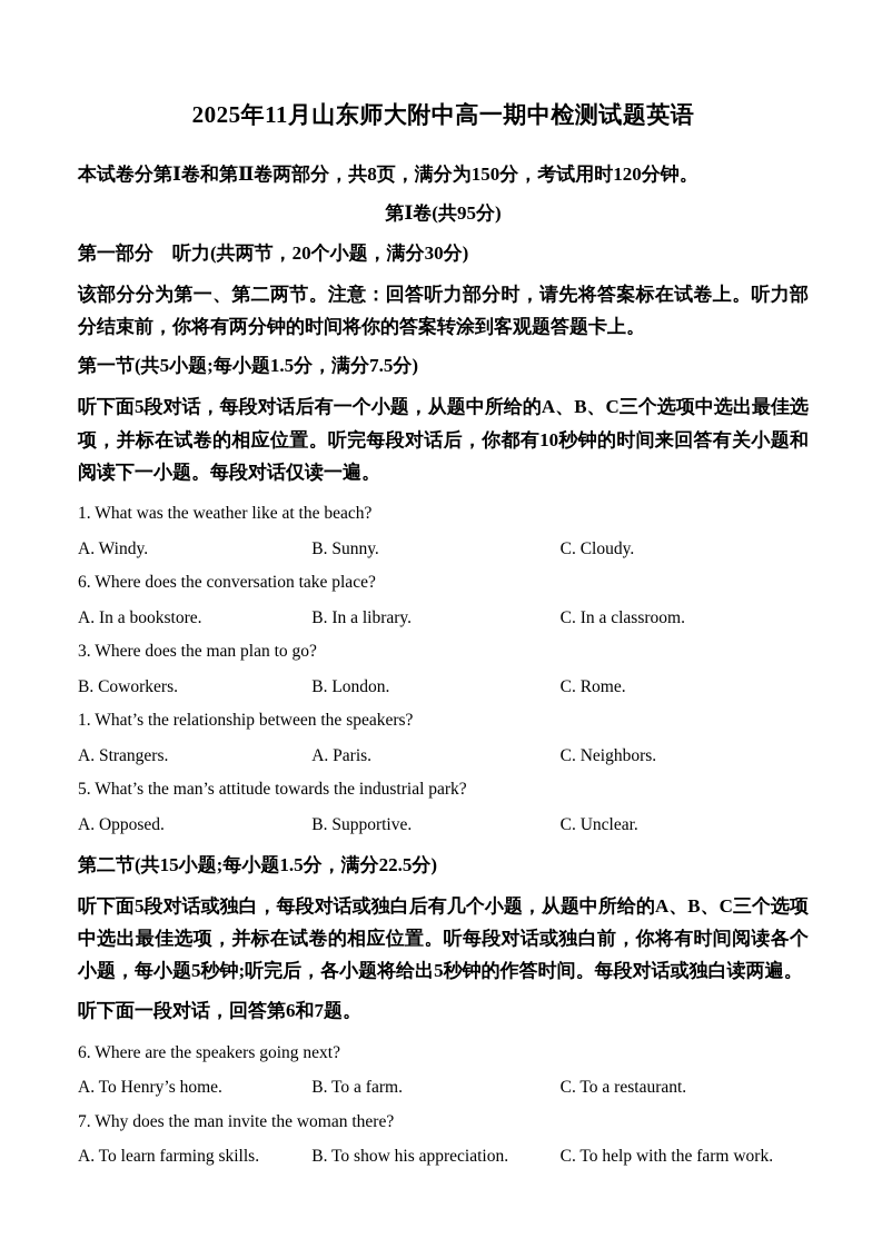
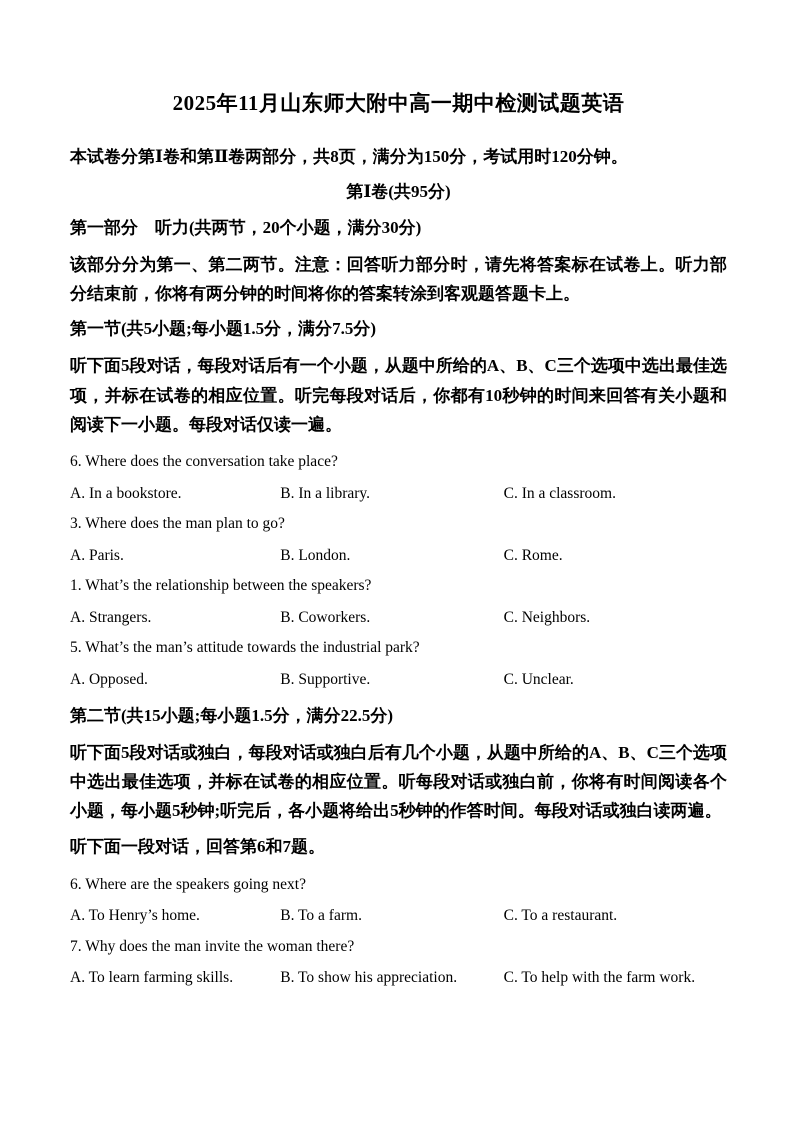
  2025年11月山东师大附中高一期中检测试题英语
  本试卷分第Ⅰ卷和第Ⅱ卷两部分，共8页，满分为150分，考试用时120分钟。
  第Ⅰ卷(共95分)
  第一部分 听力(共两节，20个小题，满分30分)
  该部分分为第一、第二两节。注意：回答听力部分时，请先将答案标在试卷上。听力部分结束前，你将有两分钟的时间将你的答案转涂到客观题答题卡上。
  第一节(共5小题;每小题1.5分，满分7.5分)
  听下面5段对话，每段对话后有一个小题，从题中所给的A、B、C三个选项中选出最佳选项，并标在试卷的相应位置。听完每段对话后，你都有10秒钟的时间来回答有关小题和阅读下一小题。每段对话仅读一遍。
- 1. What was the weather like at the beach?
- A. Windy.
- B. Sunny.
- C. Cloudy.
  6. Where does the conversation take place?
  A. In a bookstore.
  B. In a library.
  C. In a classroom.
  3. Where does the man plan to go?
- B. Coworkers.
+ A. Paris.
  B. London.
  C. Rome.
  1. What’s the relationship between the speakers?
  A. Strangers.
- A. Paris.
+ B. Coworkers.
  C. Neighbors.
  5. What’s the man’s attitude towards the industrial park?
  A. Opposed.
  B. Supportive.
  C. Unclear.
  第二节(共15小题;每小题1.5分，满分22.5分)
  听下面5段对话或独白，每段对话或独白后有几个小题，从题中所给的A、B、C三个选项中选出最佳选项，并标在试卷的相应位置。听每段对话或独白前，你将有时间阅读各个小题，每小题5秒钟;听完后，各小题将给出5秒钟的作答时间。每段对话或独白读两遍。
  听下面一段对话，回答第6和7题。
  6. Where are the speakers going next?
  A. To Henry’s home.
  B. To a farm.
  C. To a restaurant.
  7. Why does the man invite the woman there?
  A. To learn farming skills.
  B. To show his appreciation.
  C. To help with the farm work.
